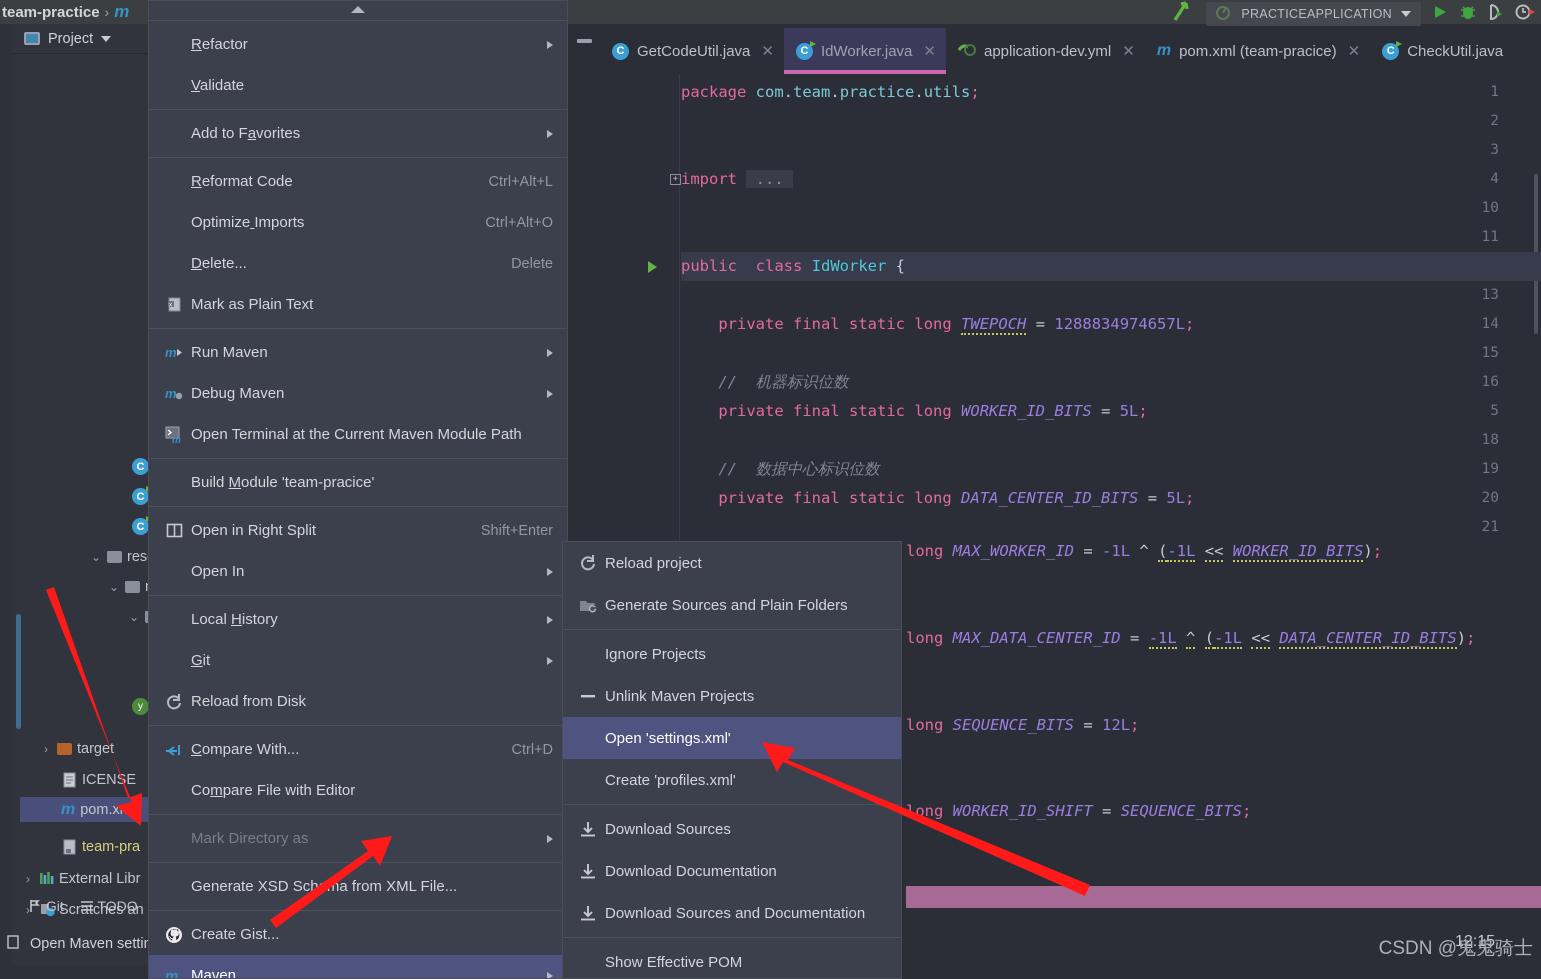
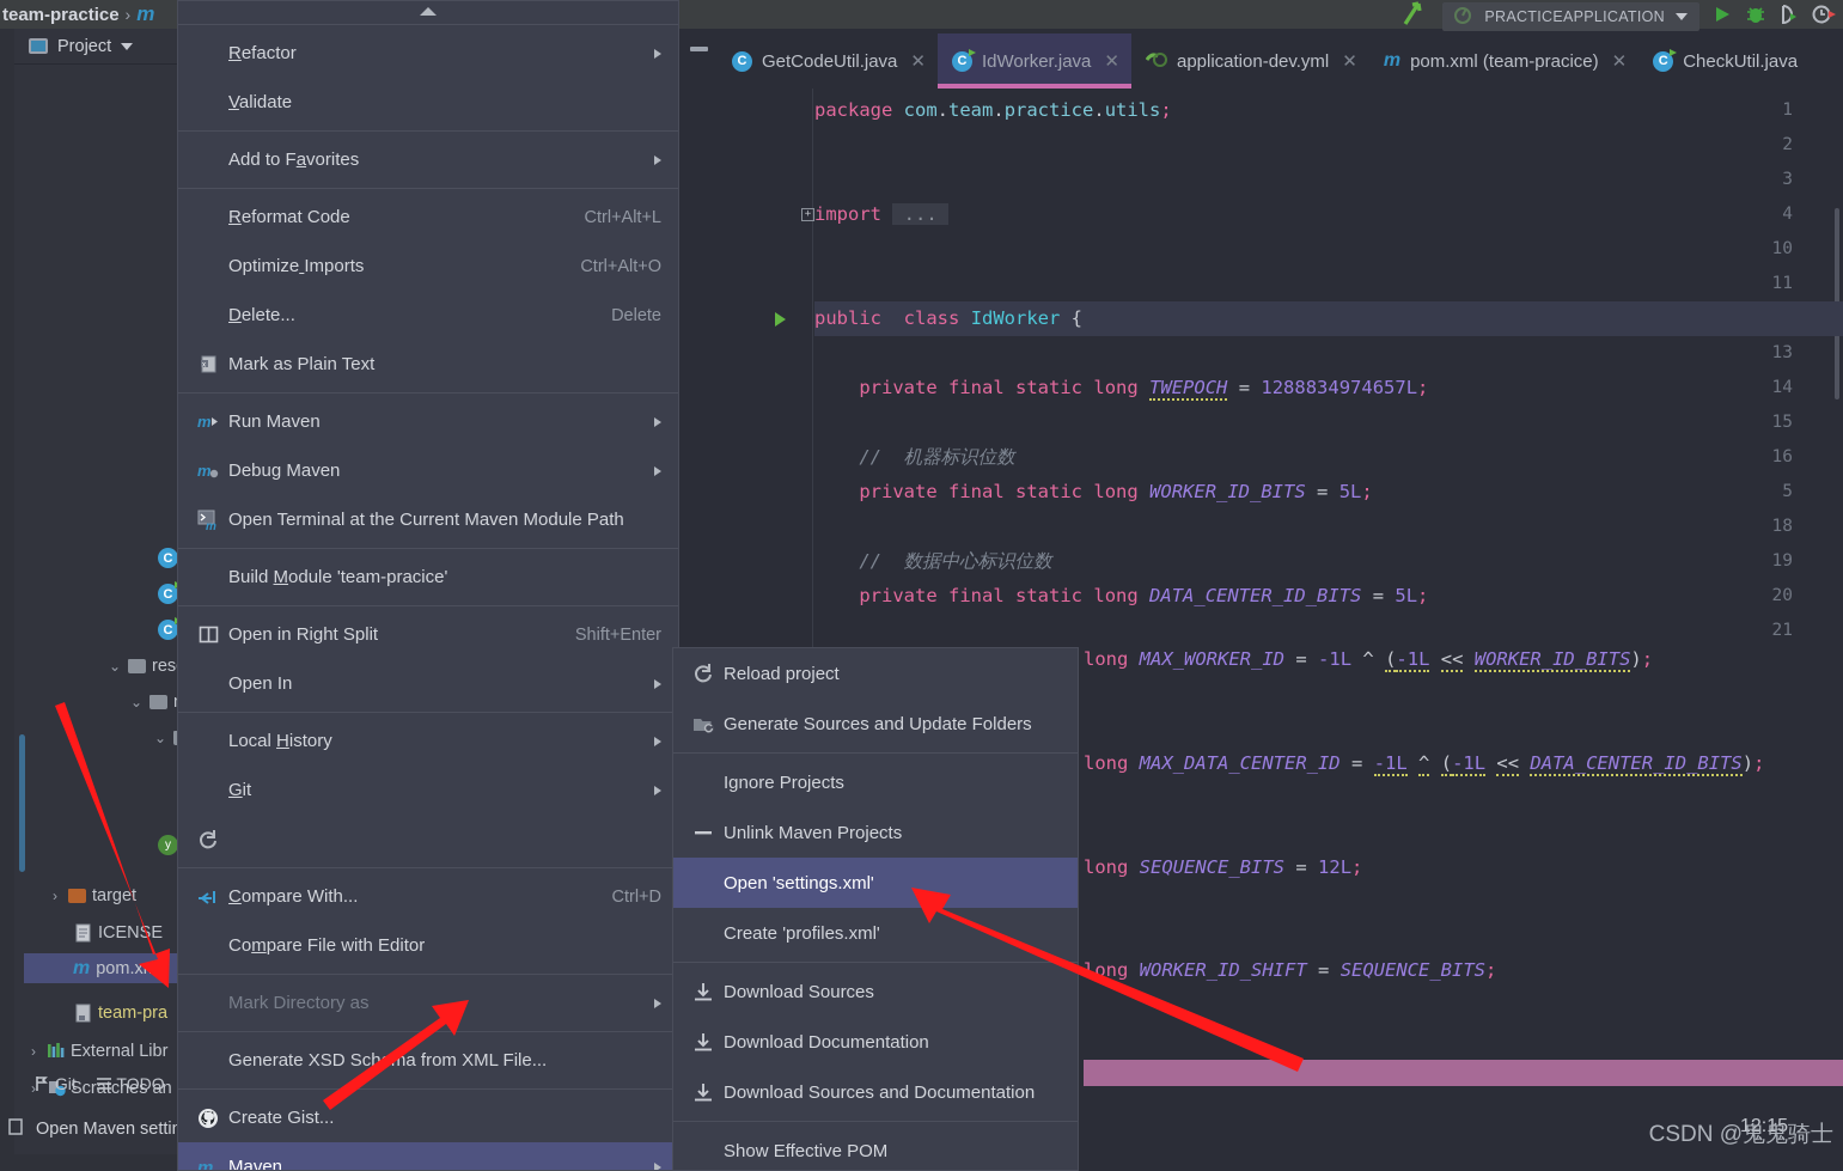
  team-practice
  ›
  m
  PRACTICEAPPLICATION
  Project
  C
  C
  C
  ⌄
  res
  ⌄
  ⌄
  y
  ›
  target
  ICENSE
  m
  pom.x
  team-pra
  ›
  External Libr
  ›
  Scrches an
  Git
  TODO
  Open Maven setti
  C
  GetCodeUtil.java
  ✕
  C
  IdWorker.java
  ✕
  application-dev.yml
  ✕
  m
  pom.xml (team-pracice)
  ✕
  C
  CheckUtil.java
  1
  package com.team.practice.utils;
  2
  3
  4
  import ...
  +
  10
  11
  public class IdWorker {
  13
  14
  private final static long TWEPOCH = 1288834974657L;
  15
  16
  // 机器标识位数
  5
  private final static long WORKER_ID_BITS = 5L;
  18
  19
  // 数据中心标识位数
  20
  private final static long DATA_CENTER_ID_BITS = 5L;
  21
  long MAX_WORKER_ID = -1L ^ (-1L << WORKER_ID_BITS);
  long MAX_DATA_CENTER_ID = -1L ^ (-1L << DATA_CENTER_ID_BITS);
  long SEQUENCE_BITS = 12L;
  ong WORKER_ID_SHIFT = SEQUENCE_BITS;
  Refactor
  Validate
  Add to Favorites
  Reformat Code
  Ctrl+Alt+L
  Optimize Imports
  Ctrl+Alt+O
  Delete...
  Delete
  Mark as Plain Text
  m
  Run Maven
  m
  Debug Maven
  m
  Open Terminal at the Current Maven Module Path
  Build Module 'team-pracice'
  Open in Right Split
  Shift+Enter
  Open In
  Local History
  Git
- Reload from Disk
  Compare With...
  Ctrl+D
  Compare File with Editor
  Mark Directory as
  Generate XSD Schma from XML File...
  Create Gist...
  m
  Maven
  Reload project
- Generate Sources and Plain Folders
+ Generate Sources and Update Folders
  Ignore Projects
  Unlink Maven Projects
  Open 'settings.xml'
  Create 'profiles.xml'
  Download Sources
  Download Documentation
  Download Sources and Documentation
  Show Effective POM
  12:15
  CSDN @鬼鬼骑士
